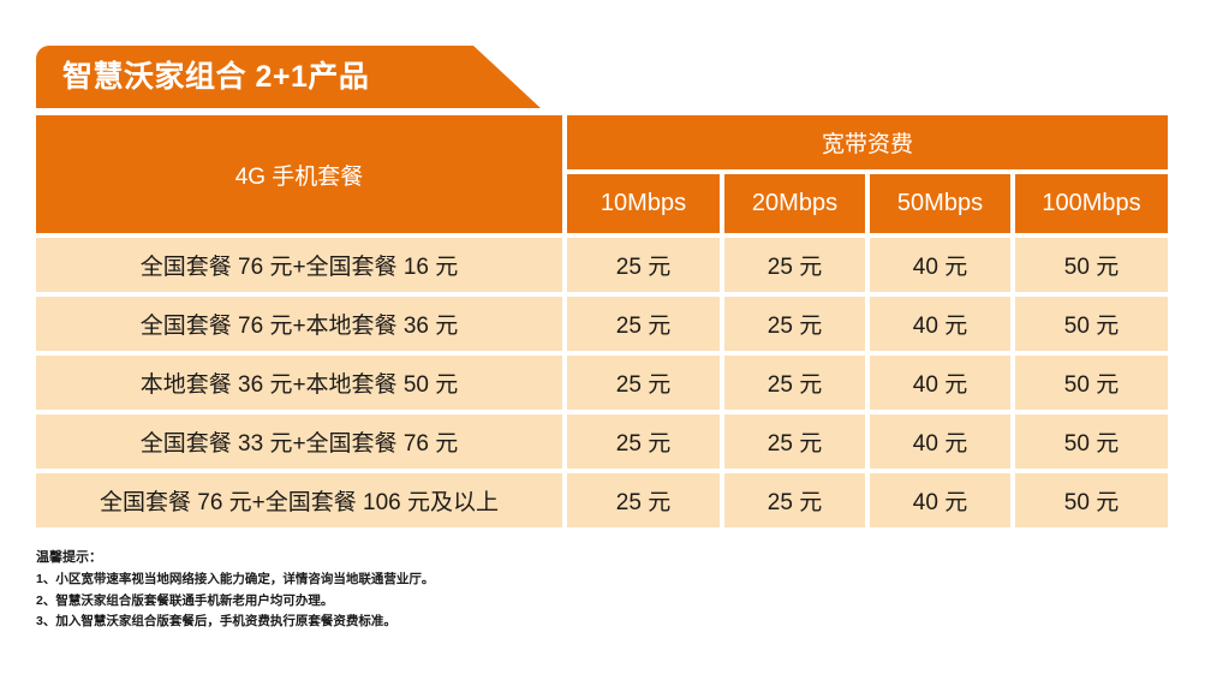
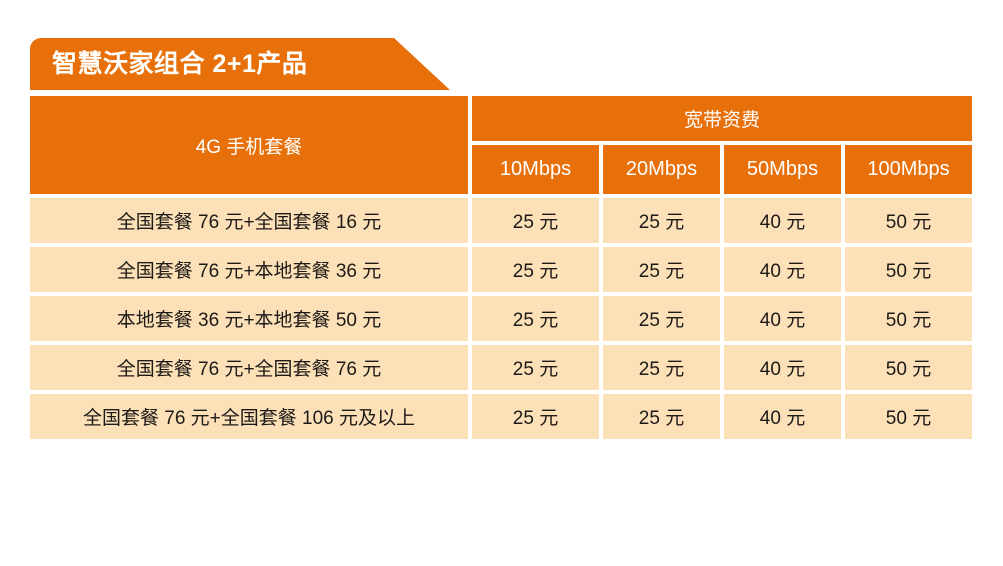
  智慧沃家组合 2+1产品
  4G 手机套餐
  宽带资费
  10Mbps
  20Mbps
  50Mbps
  100Mbps
  全国套餐 76 元+全国套餐 16 元
  25 元
  25 元
  40 元
  50 元
  全国套餐 76 元+本地套餐 36 元
  25 元
  25 元
  40 元
  50 元
  本地套餐 36 元+本地套餐 50 元
  25 元
  25 元
  40 元
  50 元
- 全国套餐 33 元+全国套餐 76 元
+ 全国套餐 76 元+全国套餐 76 元
  25 元
  25 元
  40 元
  50 元
  全国套餐 76 元+全国套餐 106 元及以上
  25 元
  25 元
  40 元
  50 元
- 温馨提示：
- 1、小区宽带速率视当地网络接入能力确定，详情咨询当地联通营业厅。
- 2、智慧沃家组合版套餐联通手机新老用户均可办理。
- 3、加入智慧沃家组合版套餐后，手机资费执行原套餐资费标准。
